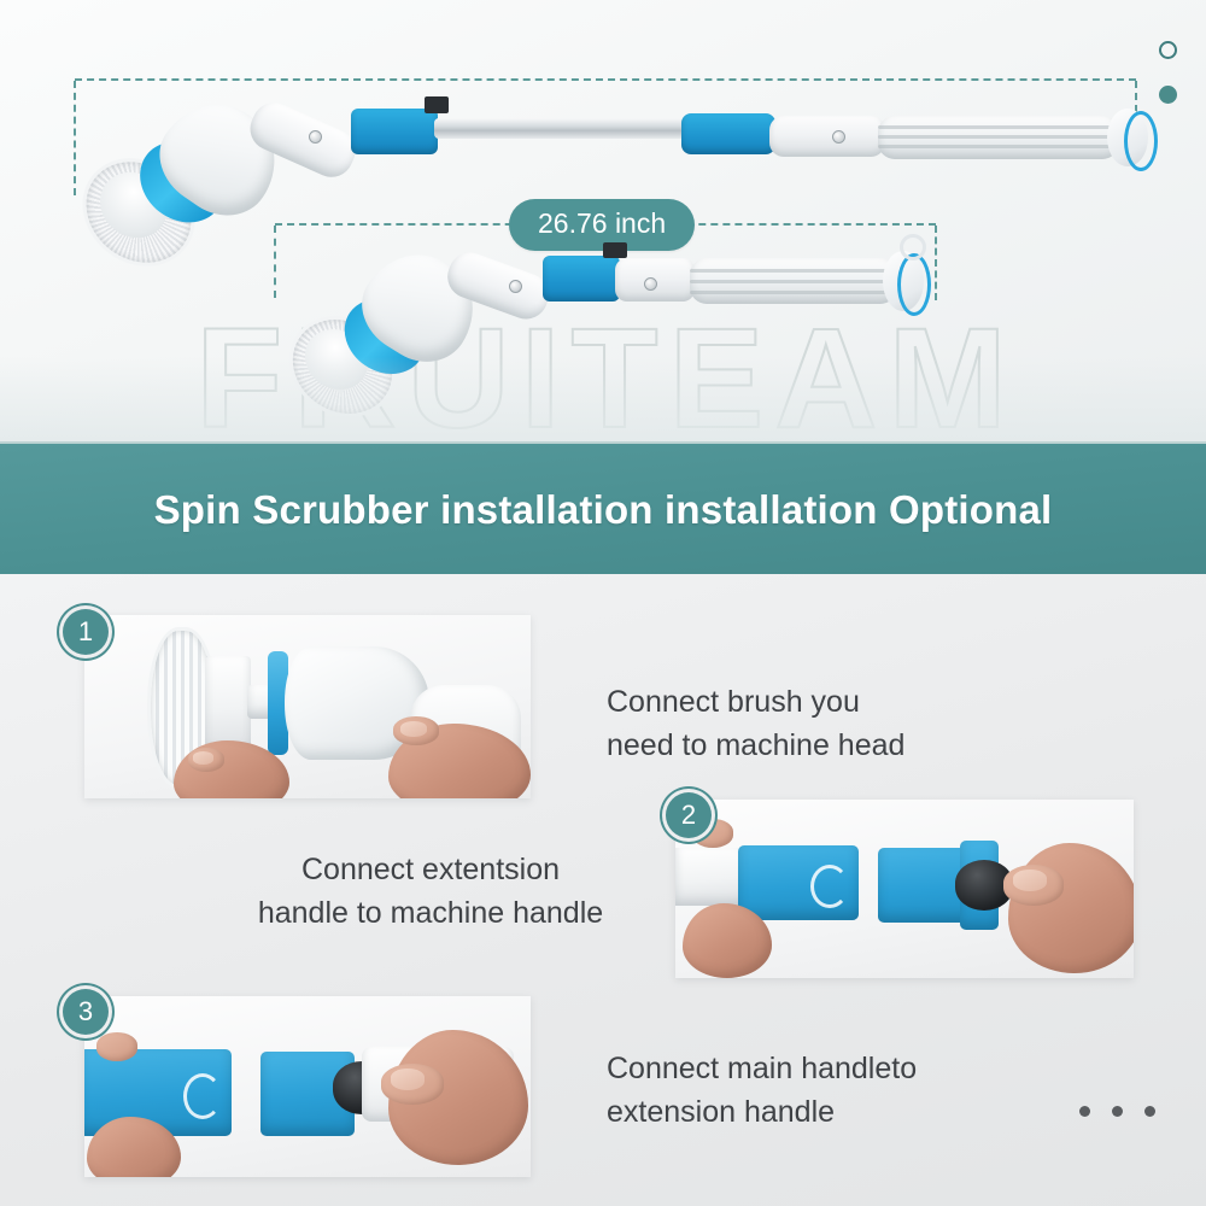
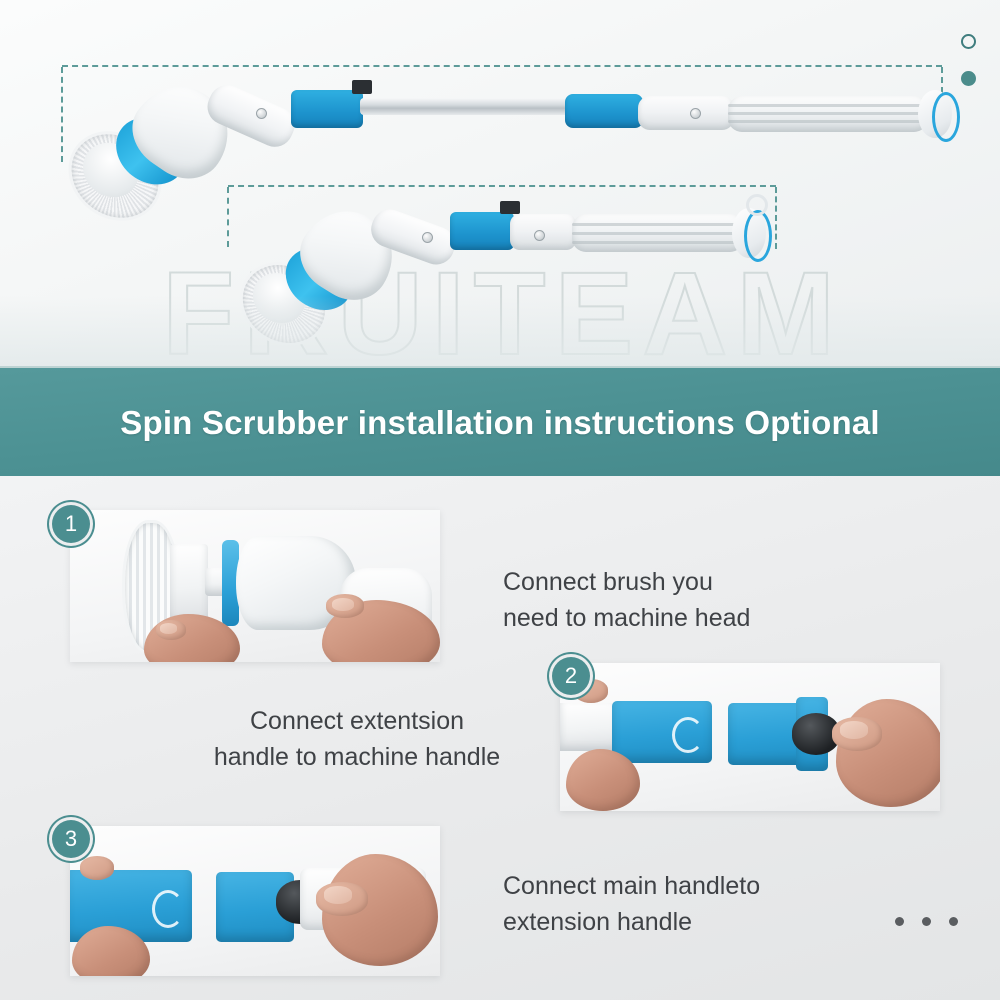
- 26.76 inch
- Spin Scrubber installation installation Optional
+ Spin Scrubber installation instructions Optional
  1
  Connect brush you
  need to machine head
  2
  Connect extentsion
  handle to machine handle
  3
  Connect main handleto
  extension handle
